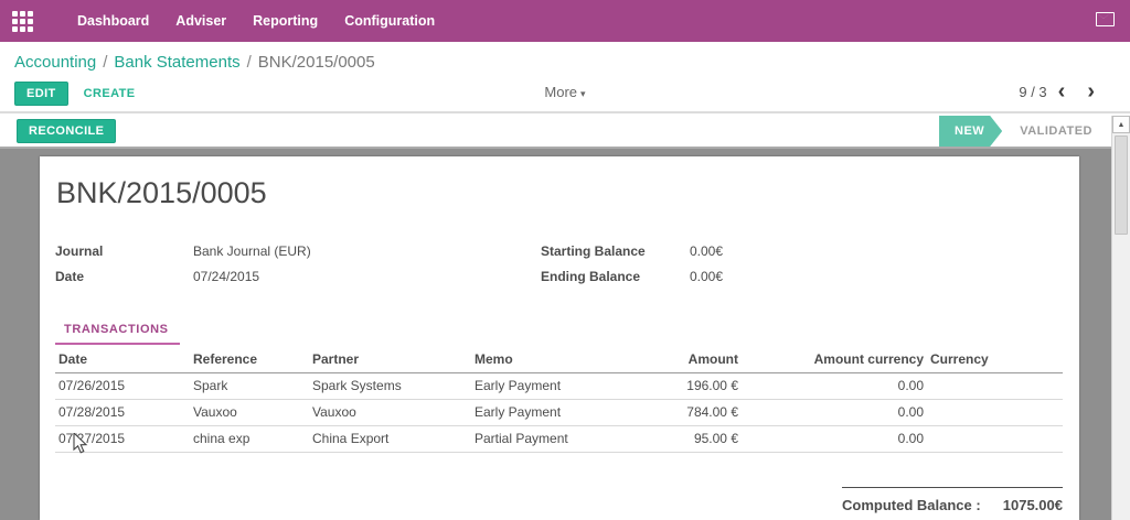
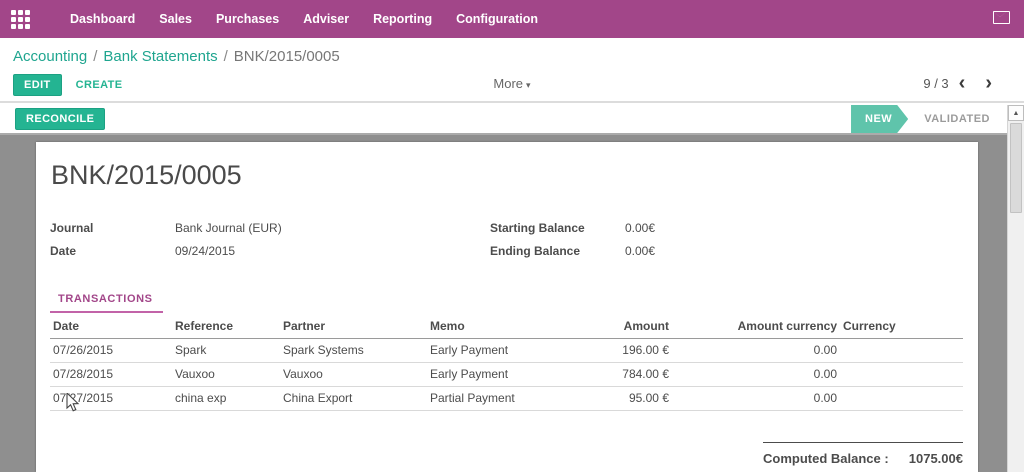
  Dashboard
+ Sales
+ Purchases
  Adviser
  Reporting
  Configuration
  Accounting / Bank Statements / BNK/2015/0005
  EDIT
  CREATE
  More ▾
  9 / 3
  ‹
  ›
  RECONCILE
  NEW
  VALIDATED
  BNK/2015/0005
  Journal
  Bank Journal (EUR)
  Date
- 07/24/2015
+ 09/24/2015
  Starting Balance
  0.00€
  Ending Balance
  0.00€
  TRANSACTIONS
  Date	Reference	Partner	Memo	Amount	Amount currency	Currency
  07/26/2015	Spark	Spark Systems	Early Payment	196.00 €	0.00
  07/28/2015	Vauxoo	Vauxoo	Early Payment	784.00 €	0.00
  0727/2015	china exp	China Export	Partial Payment	95.00 €	0.00
  Computed Balance :
  1075.00€
